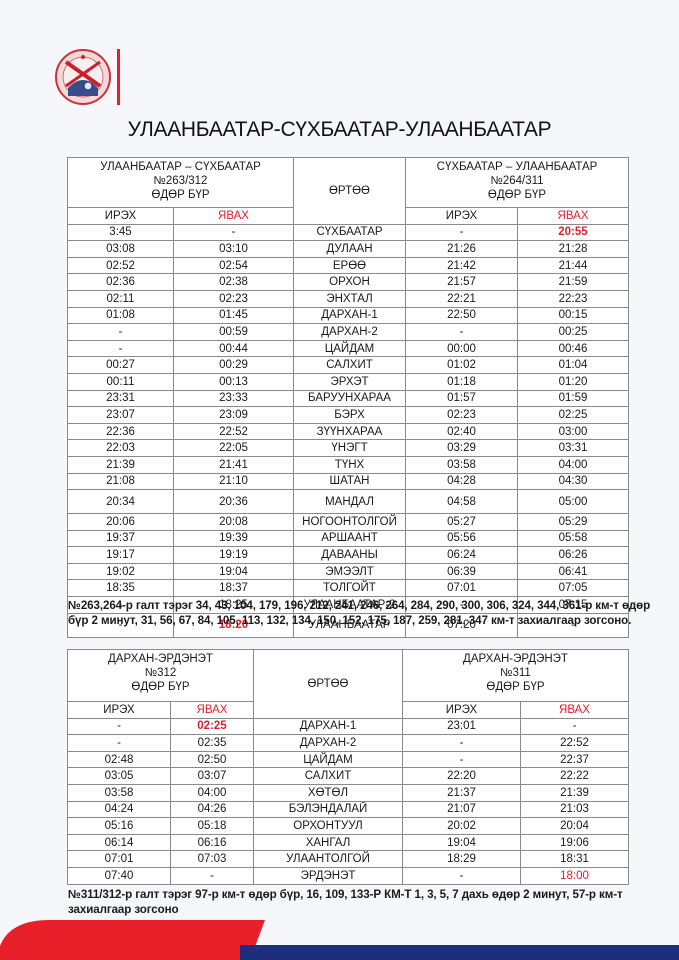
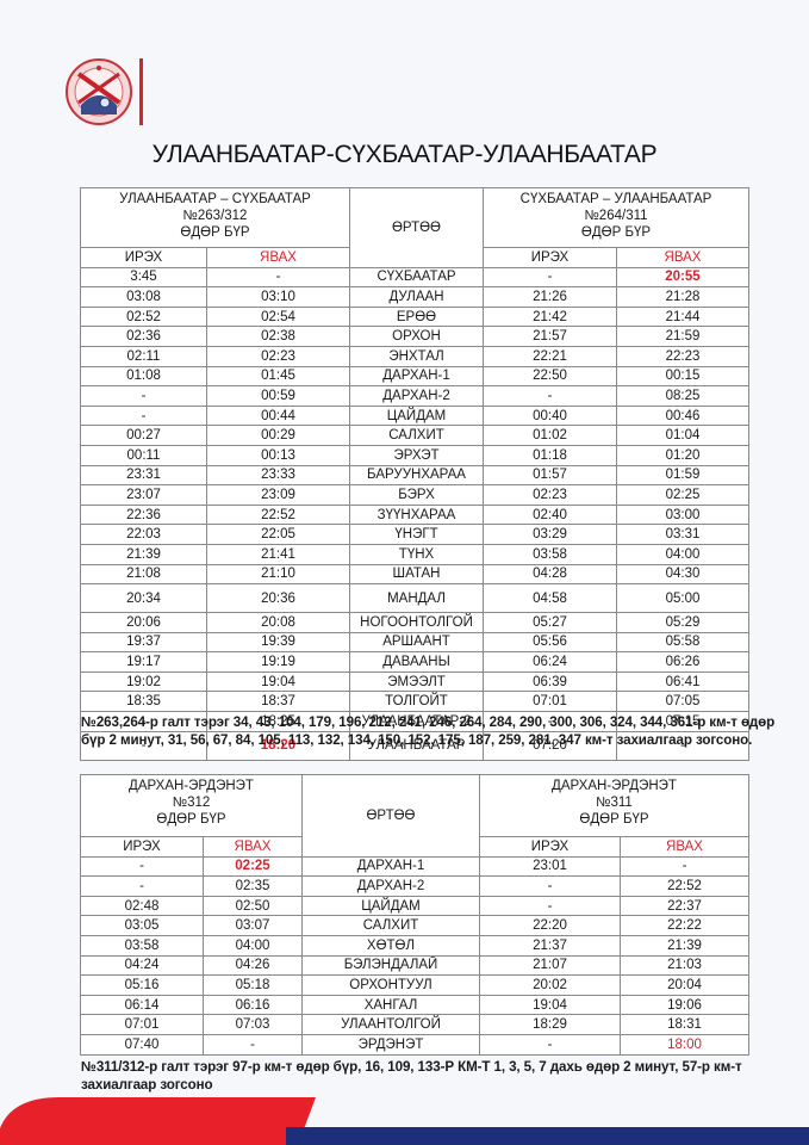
  УЛААНБААТАР-СҮХБААТАР-УЛААНБААТАР
  УЛААНБААТАР – СҮХБААТАР №263/312 ӨДӨР БҮР	ӨРТӨӨ	СҮХБААТАР – УЛААНБААТАР №264/311 ӨДӨР БҮР
  ИРЭХ	ЯВАХ	ИРЭХ	ЯВАХ
  3:45	-	СҮХБААТАР	-	20:55
  03:08	03:10	ДУЛААН	21:26	21:28
  02:52	02:54	ЕРӨӨ	21:42	21:44
  02:36	02:38	ОРХОН	21:57	21:59
  02:11	02:23	ЭНХТАЛ	22:21	22:23
  01:08	01:45	ДАРХАН-1	22:50	00:15
- -	00:59	ДАРХАН-2	-	00:25
+ -	00:59	ДАРХАН-2	-	08:25
- -	00:44	ЦАЙДАМ	00:00	00:46
+ -	00:44	ЦАЙДАМ	00:40	00:46
  00:27	00:29	САЛХИТ	01:02	01:04
  00:11	00:13	ЭРХЭТ	01:18	01:20
  23:31	23:33	БАРУУНХАРАА	01:57	01:59
  23:07	23:09	БЭРХ	02:23	02:25
  22:36	22:52	ЗҮҮНХАРАА	02:40	03:00
  22:03	22:05	ҮНЭГТ	03:29	03:31
  21:39	21:41	ТҮНХ	03:58	04:00
  21:08	21:10	ШАТАН	04:28	04:30
  20:34	20:36	МАНДАЛ	04:58	05:00
  20:06	20:08	НОГООНТОЛГОЙ	05:27	05:29
  19:37	19:39	АРШААНТ	05:56	05:58
  19:17	19:19	ДАВААНЫ	06:24	06:26
  19:02	19:04	ЭМЭЭЛТ	06:39	06:41
  18:35	18:37	ТОЛГОЙТ	07:01	07:05
  -	18:25	УЛААНБААТАР-2	-	07:15
  -	18:20	УЛААНБААТАР	07:20	-
  №263,264-р галт тэрэг 34, 43, 104, 179, 196, 212, 241, 246, 264, 284, 290, 300, 306, 324, 344, 361-р км-т өдөр бүр 2 минут, 31, 56, 67, 84, 105, 113, 132, 134, 150, 152, 175, 187, 259, 281, 347 км-т захиалгаар зогсоно.
  ДАРХАН-ЭРДЭНЭТ №312 ӨДӨР БҮР	ӨРТӨӨ	ДАРХАН-ЭРДЭНЭТ №311 ӨДӨР БҮР
  ИРЭХ	ЯВАХ	ИРЭХ	ЯВАХ
  -	02:25	ДАРХАН-1	23:01	-
  -	02:35	ДАРХАН-2	-	22:52
  02:48	02:50	ЦАЙДАМ	-	22:37
  03:05	03:07	САЛХИТ	22:20	22:22
  03:58	04:00	ХӨТӨЛ	21:37	21:39
  04:24	04:26	БЭЛЭНДАЛАЙ	21:07	21:03
  05:16	05:18	ОРХОНТУУЛ	20:02	20:04
  06:14	06:16	ХАНГАЛ	19:04	19:06
  07:01	07:03	УЛААНТОЛГОЙ	18:29	18:31
  07:40	-	ЭРДЭНЭТ	-	18:00
  №311/312-р галт тэрэг 97-р км-т өдөр бүр, 16, 109, 133-Р КМ-Т 1, 3, 5, 7 дахь өдөр 2 минут, 57-р км-т захиалгаар зогсоно
